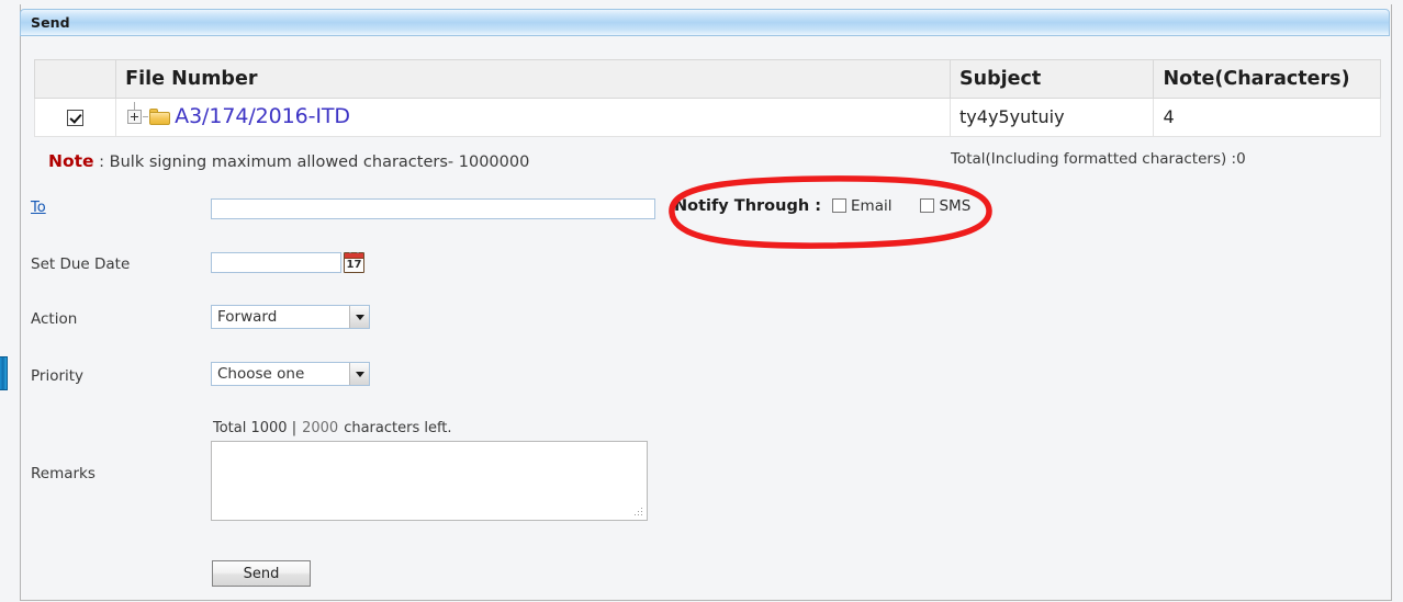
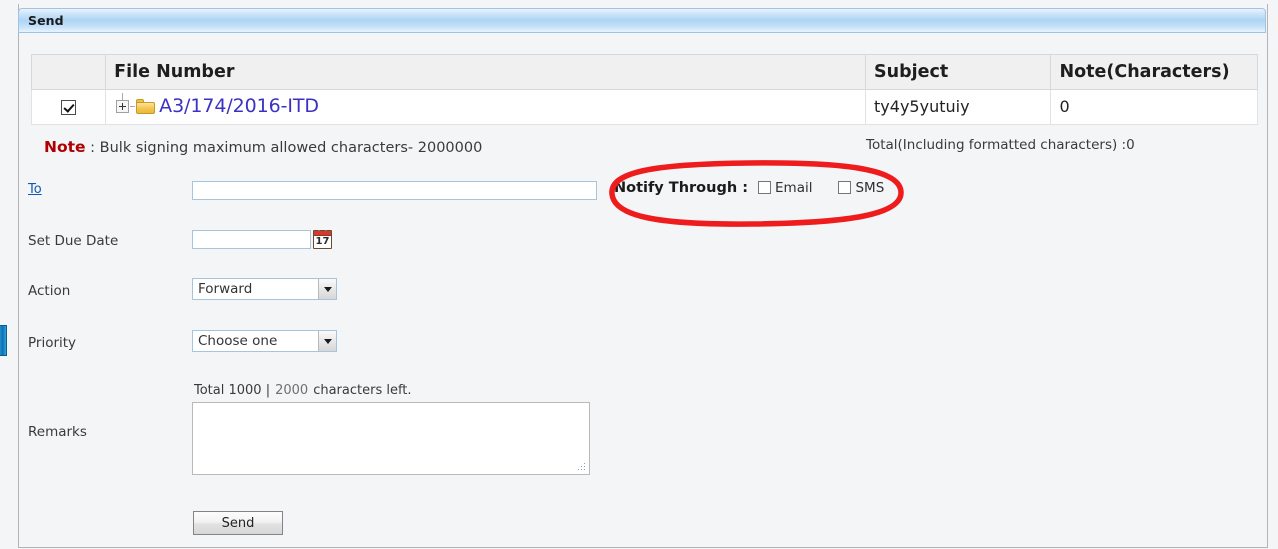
  Send
  	File Number	Subject	Note(Characters)
- 	A3/174/2016-ITD	ty4y5yutuiy	4
+ 	A3/174/2016-ITD	ty4y5yutuiy	0
- Note : Bulk signing maximum allowed characters- 1000000
+ Note : Bulk signing maximum allowed characters- 2000000
  Total(Including formatted characters) :0
  To
  Set Due Date
  17
  Action
  Forward
  Priority
  Choose one
  Total 1000 | 2000 characters left.
  Remarks
  Send
  Notify Through :
  Email
  SMS
